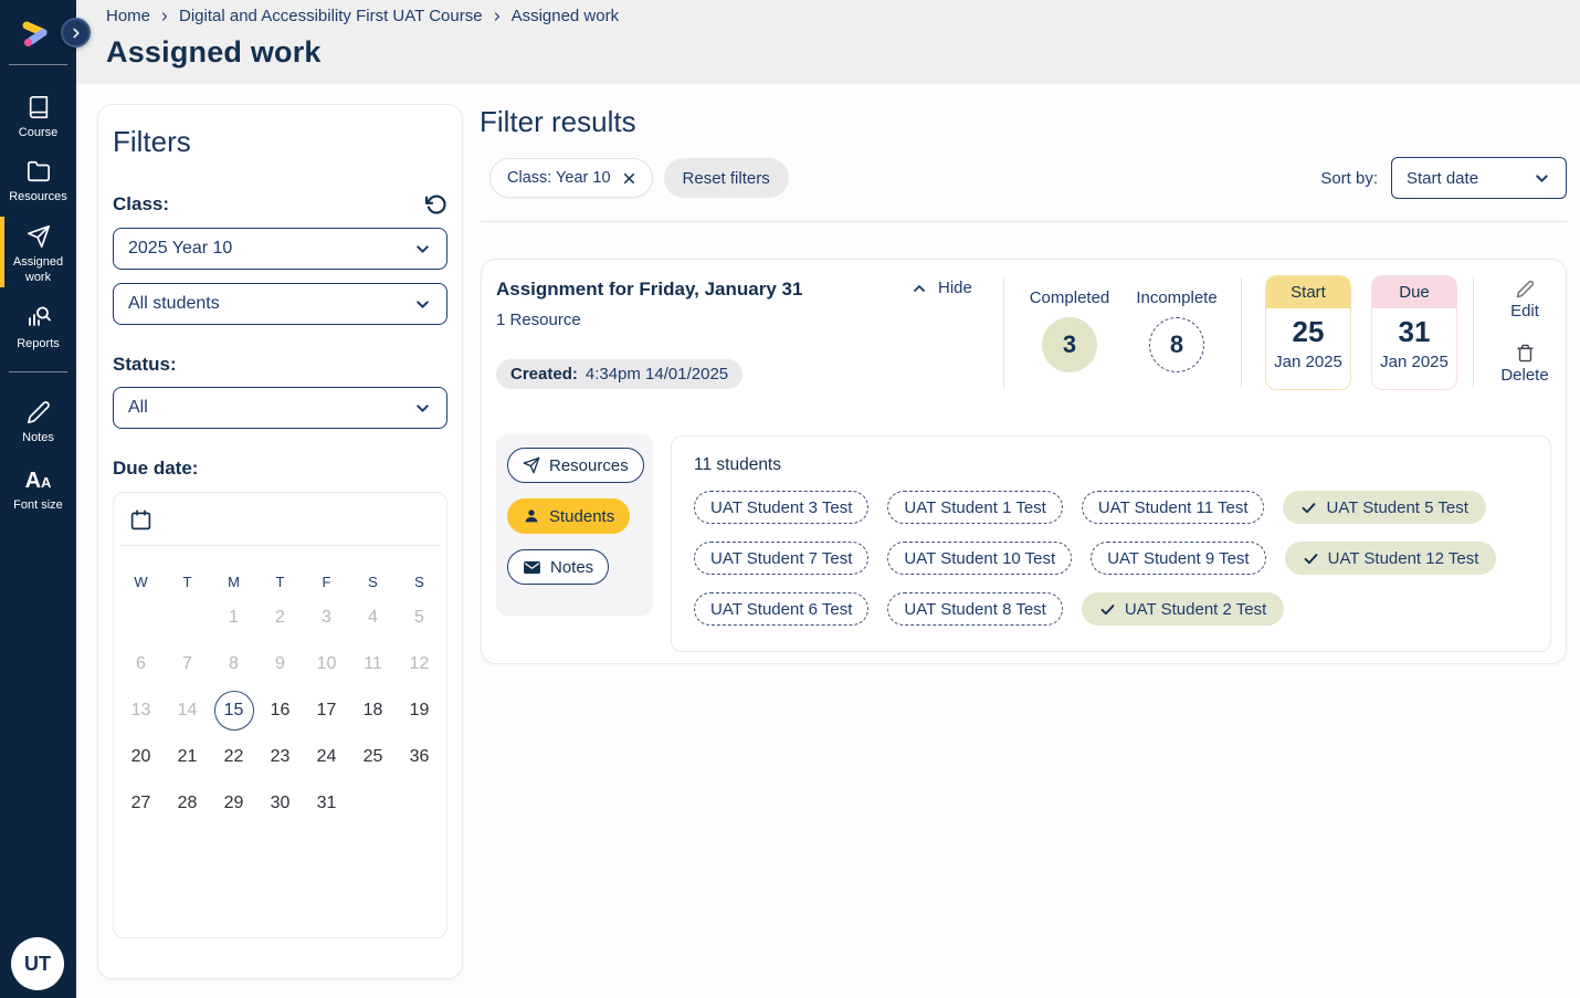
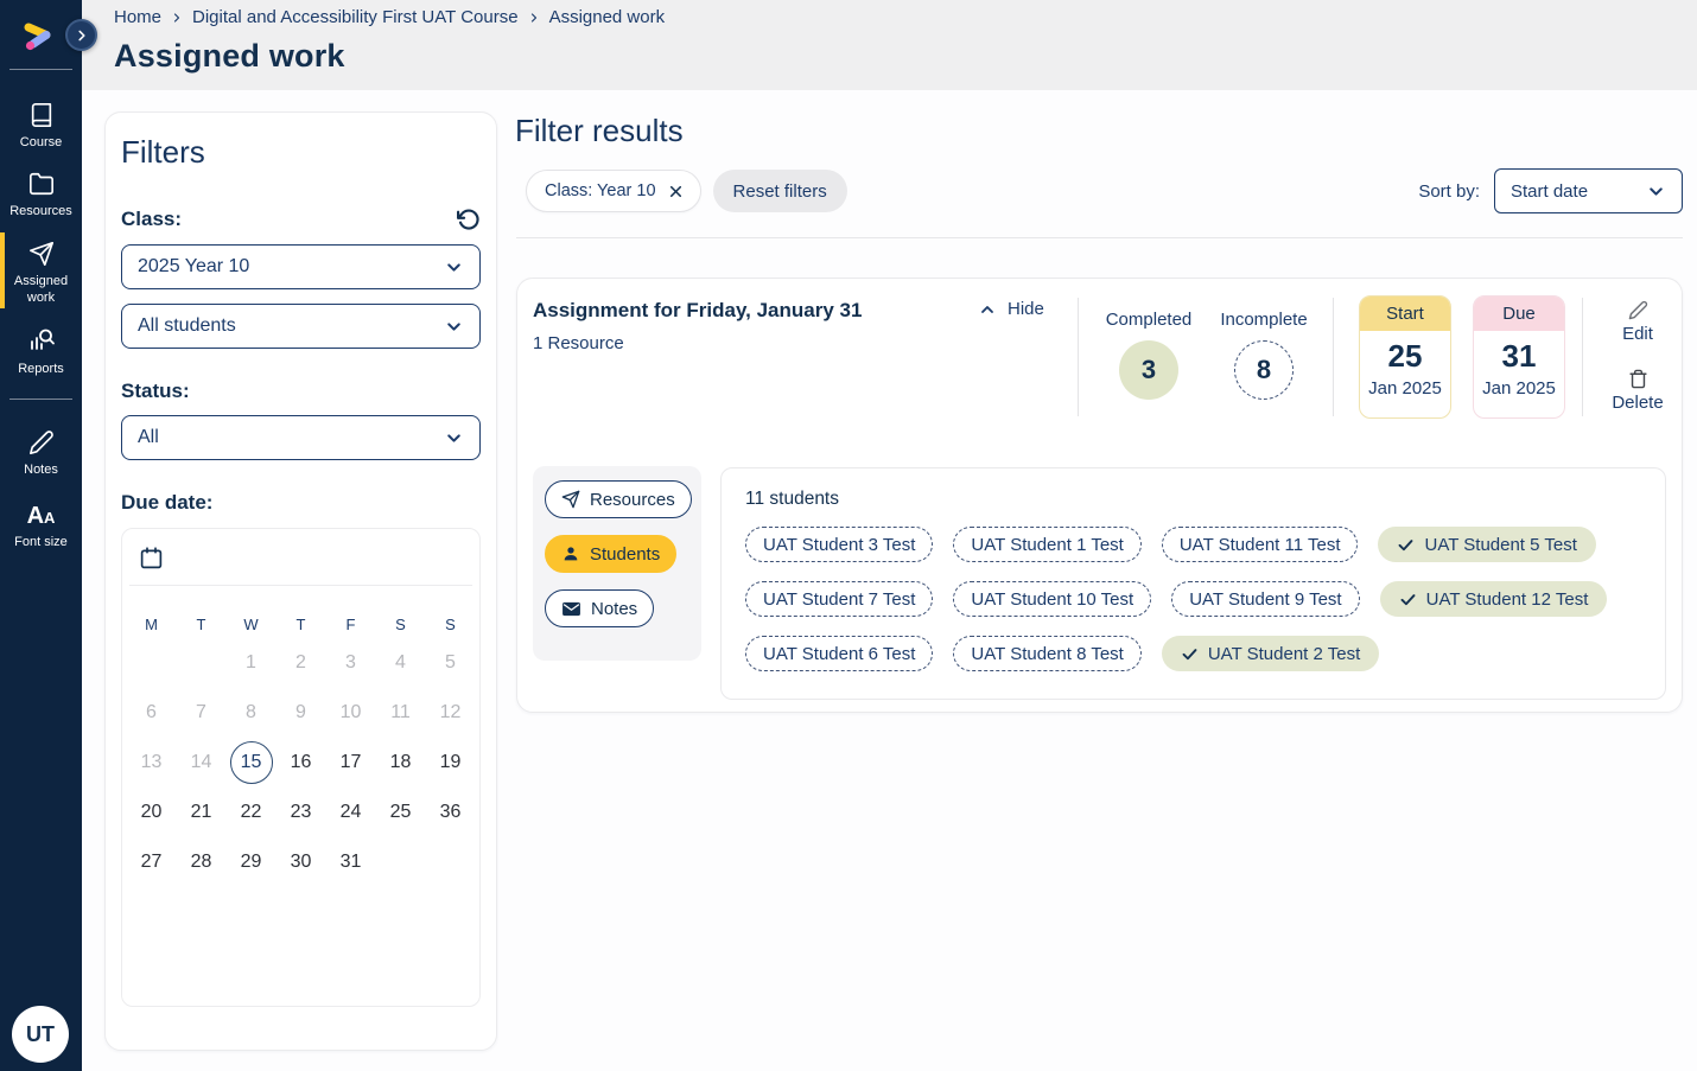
  Course
  Resources
  Assigned work
  Reports
  Notes
  A
  A
  Font size
  UT
  Home
  Digital and Accessibility First UAT Course
  Assigned work
  Assigned work
  Filters
  Class:
  2025 Year 10
  All students
  Status:
  All
  Due date:
- W
+ M
  T
- M
+ W
  T
  F
  S
  S
  1
  2
  3
  4
  5
  6
  7
  8
  9
  10
  11
  12
  13
  14
  15
  16
  17
  18
  19
  20
  21
  22
  23
  24
  25
  36
  27
  28
  29
  30
  31
  Filter results
  Class: Year 10
  Reset filters
  Sort by:
  Start date
  Assignment for Friday, January 31
  1 Resource
- Created:
- 4:34pm 14/01/2025
  Hide
  Completed
  3
  Incomplete
  8
  Start
  25
  Jan 2025
  Due
  31
  Jan 2025
  Edit
  Delete
  Resources
  Students
  Notes
  11 students
  UAT Student 3 Test
  UAT Student 1 Test
  UAT Student 11 Test
  UAT Student 5 Test
  UAT Student 7 Test
  UAT Student 10 Test
  UAT Student 9 Test
  UAT Student 12 Test
  UAT Student 6 Test
  UAT Student 8 Test
  UAT Student 2 Test
